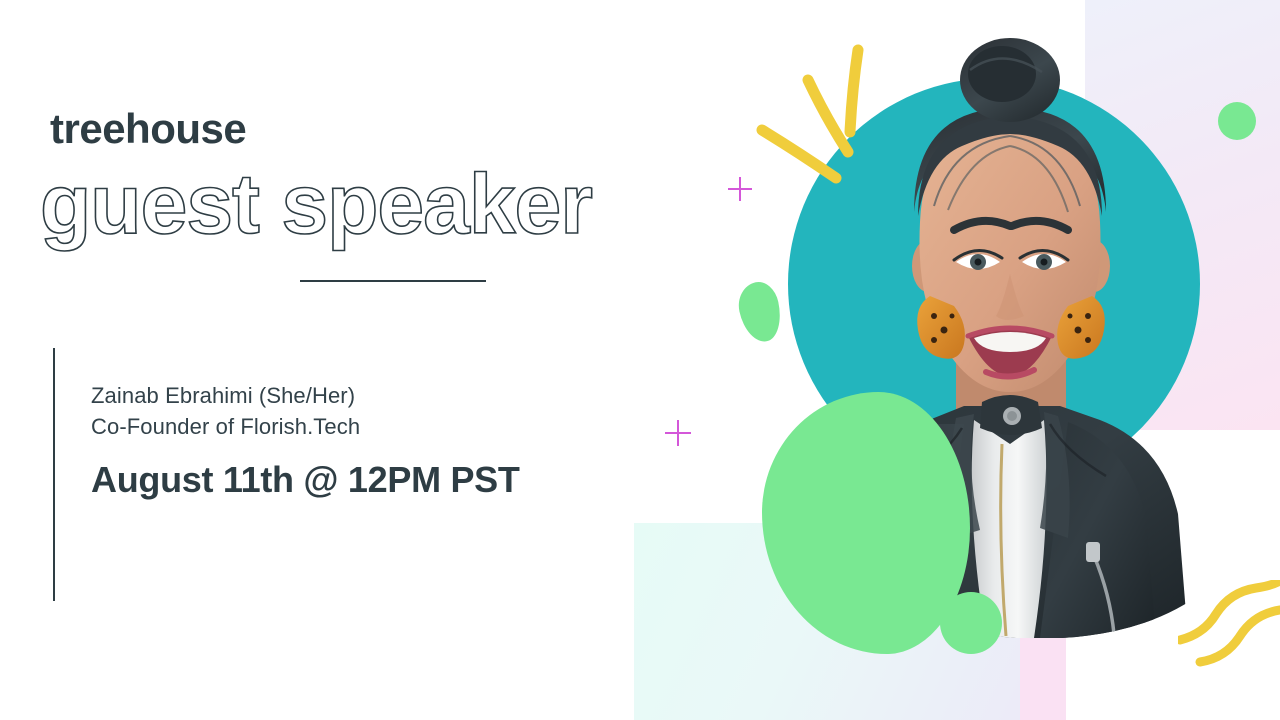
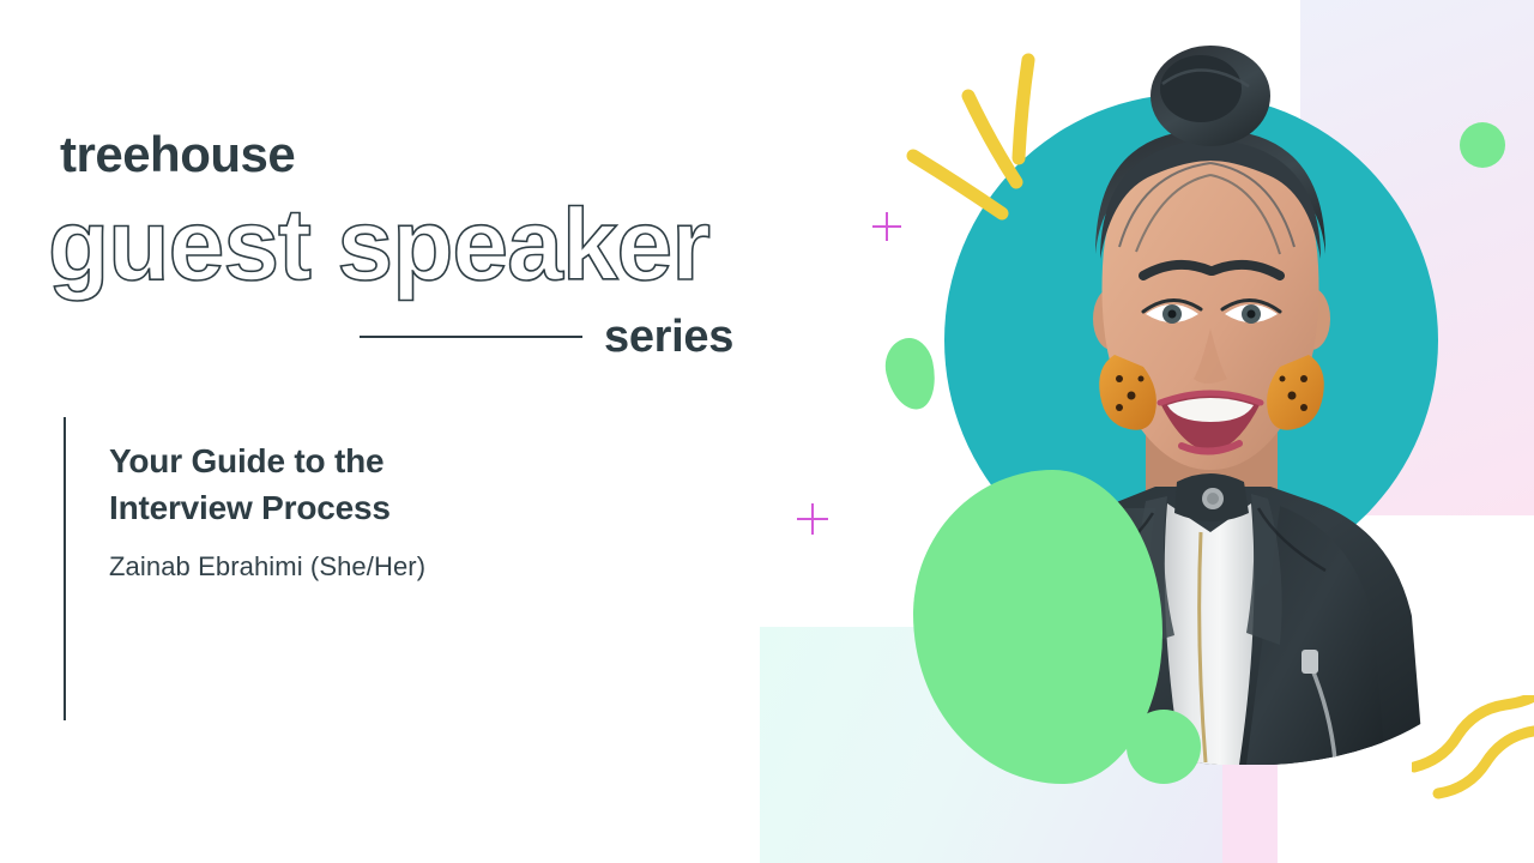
  treehouse
  guest speaker
+ series
+ Your Guide to the
+ Interview Process
  Zainab Ebrahimi (She/Her)
- Co-Founder of Florish.Tech
- August 11th @ 12PM PST
